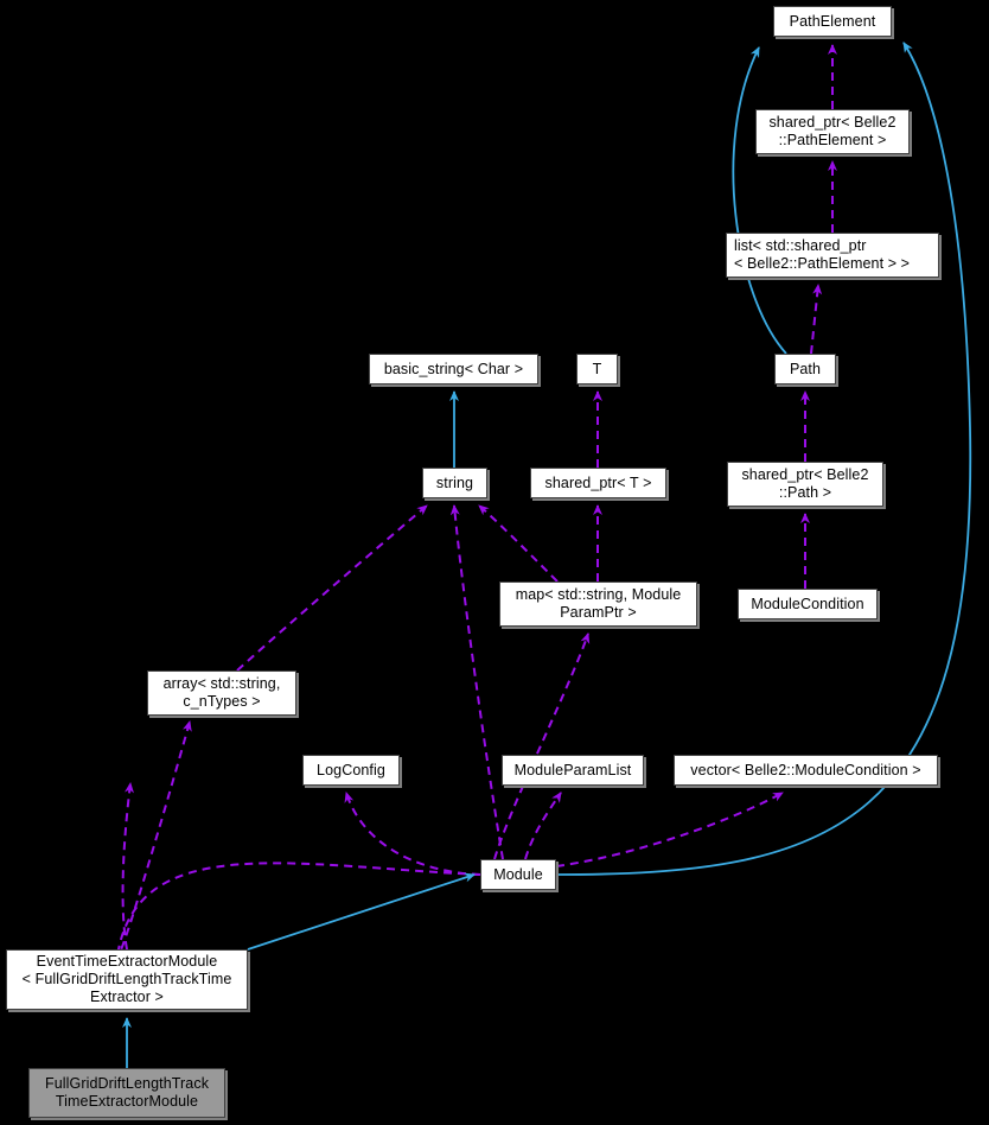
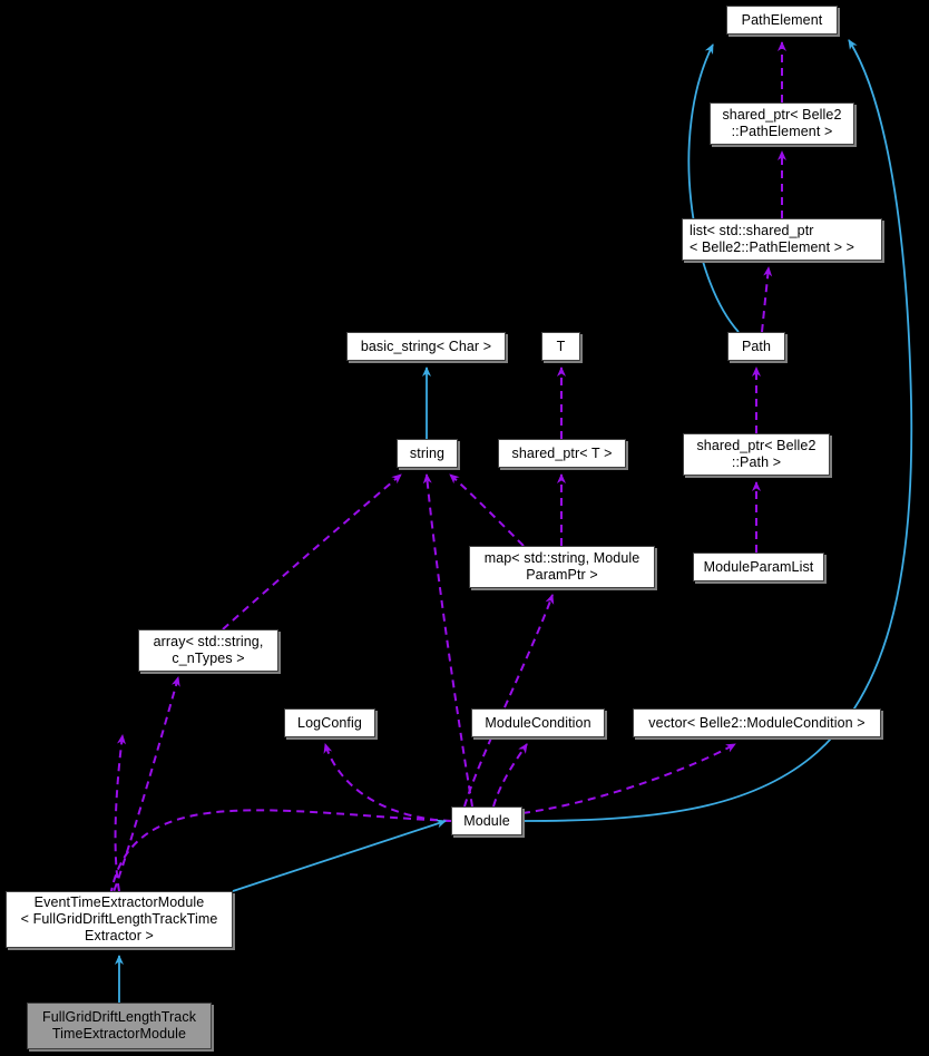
  PathElement
  shared_ptr< Belle2
  ::PathElement >
  list< std::shared_ptr
  < Belle2::PathElement > >
  basic_string< Char >
  T
  Path
  string
  shared_ptr< T >
  shared_ptr< Belle2
  ::Path >
  map< std::string, Module
  ParamPtr >
- ModuleCondition
+ ModuleParamList
  array< std::string,
  c_nTypes >
  LogConfig
- ModuleParamList
+ ModuleCondition
  vector< Belle2::ModuleCondition >
  Module
  EventTimeExtractorModule
  < FullGridDriftLengthTrackTime
  Extractor >
  FullGridDriftLengthTrack
  TimeExtractorModule
